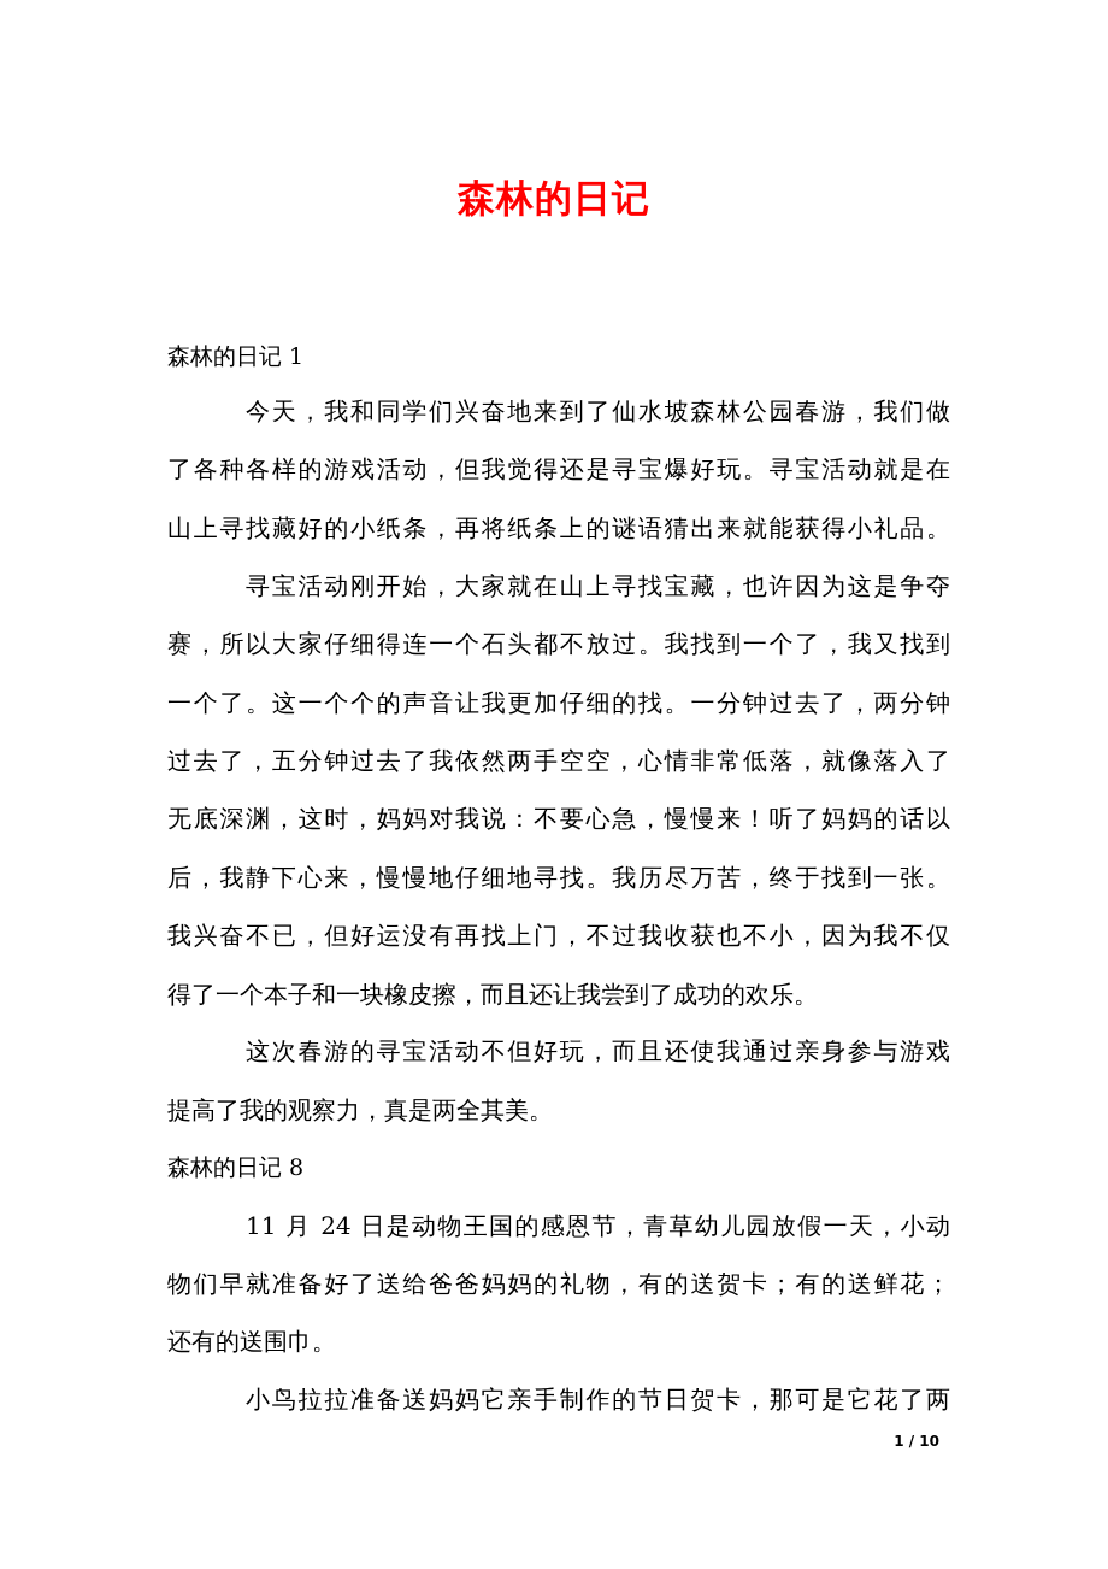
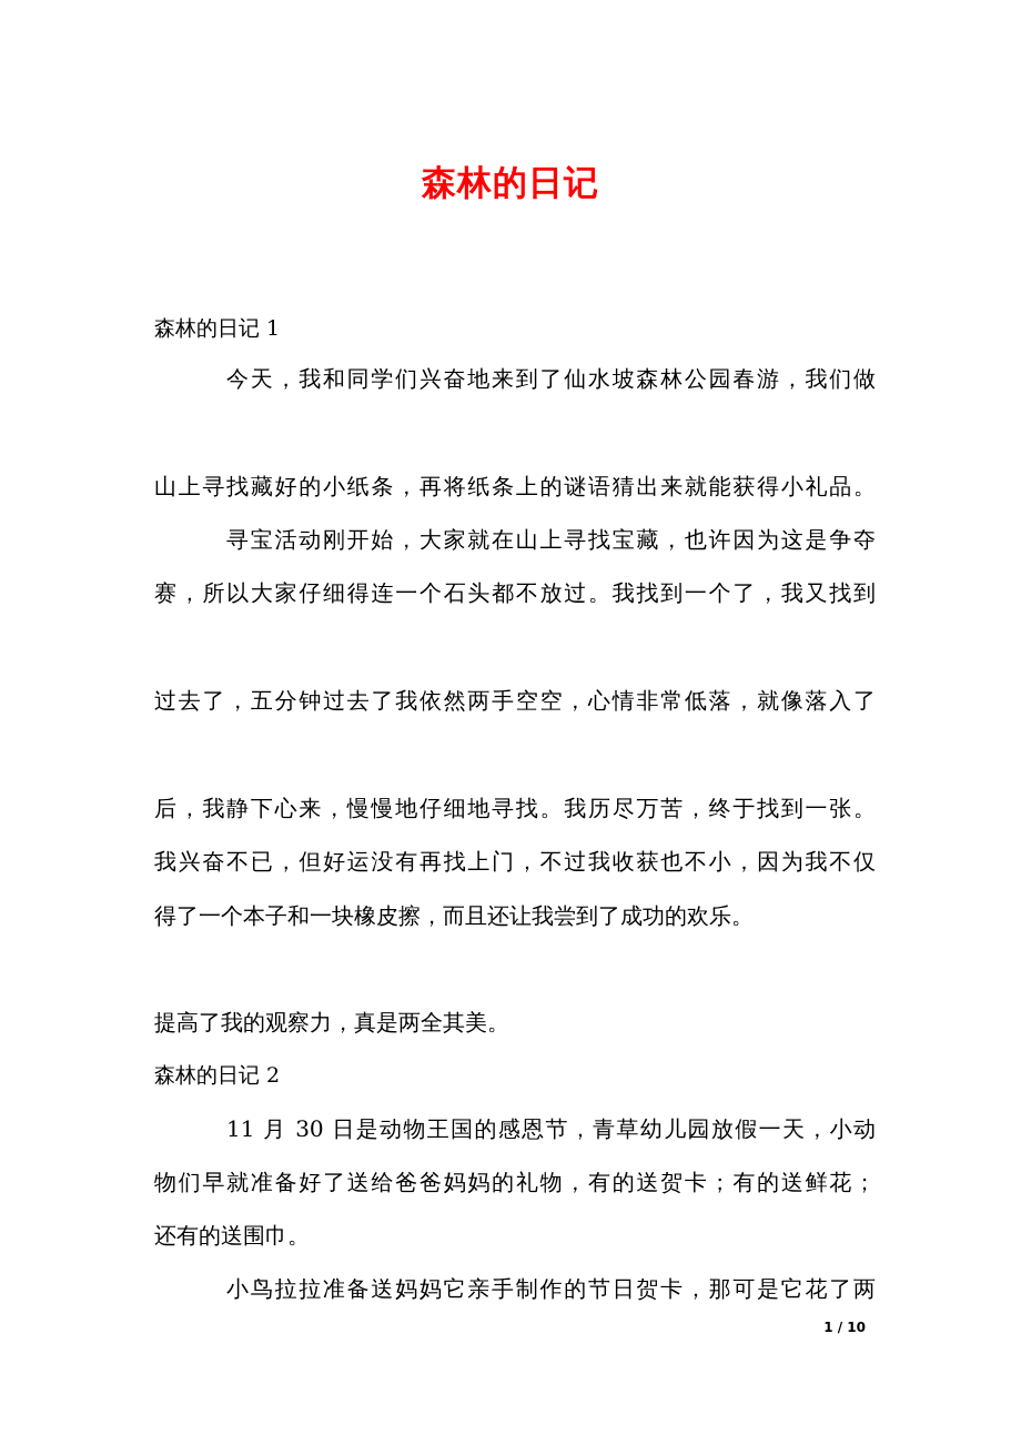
  森林的日记
  森林的日记 1
  今天，我和同学们兴奋地来到了仙水坡森林公园春游，我们做
- 了各种各样的游戏活动，但我觉得还是寻宝爆好玩。寻宝活动就是在
  山上寻找藏好的小纸条，再将纸条上的谜语猜出来就能获得小礼品。
  寻宝活动刚开始，大家就在山上寻找宝藏，也许因为这是争夺
  赛，所以大家仔细得连一个石头都不放过。我找到一个了，我又找到
- 一个了。这一个个的声音让我更加仔细的找。一分钟过去了，两分钟
  过去了，五分钟过去了我依然两手空空，心情非常低落，就像落入了
- 无底深渊，这时，妈妈对我说：不要心急，慢慢来！听了妈妈的话以
  后，我静下心来，慢慢地仔细地寻找。我历尽万苦，终于找到一张。
  我兴奋不已，但好运没有再找上门，不过我收获也不小，因为我不仅
  得了一个本子和一块橡皮擦，而且还让我尝到了成功的欢乐。
- 这次春游的寻宝活动不但好玩，而且还使我通过亲身参与游戏
  提高了我的观察力，真是两全其美。
- 森林的日记 8
+ 森林的日记 2
- 11 月 24 日是动物王国的感恩节，青草幼儿园放假一天，小动
+ 11 月 30 日是动物王国的感恩节，青草幼儿园放假一天，小动
  物们早就准备好了送给爸爸妈妈的礼物，有的送贺卡；有的送鲜花；
  还有的送围巾。
  小鸟拉拉准备送妈妈它亲手制作的节日贺卡，那可是它花了两
  1 / 10
